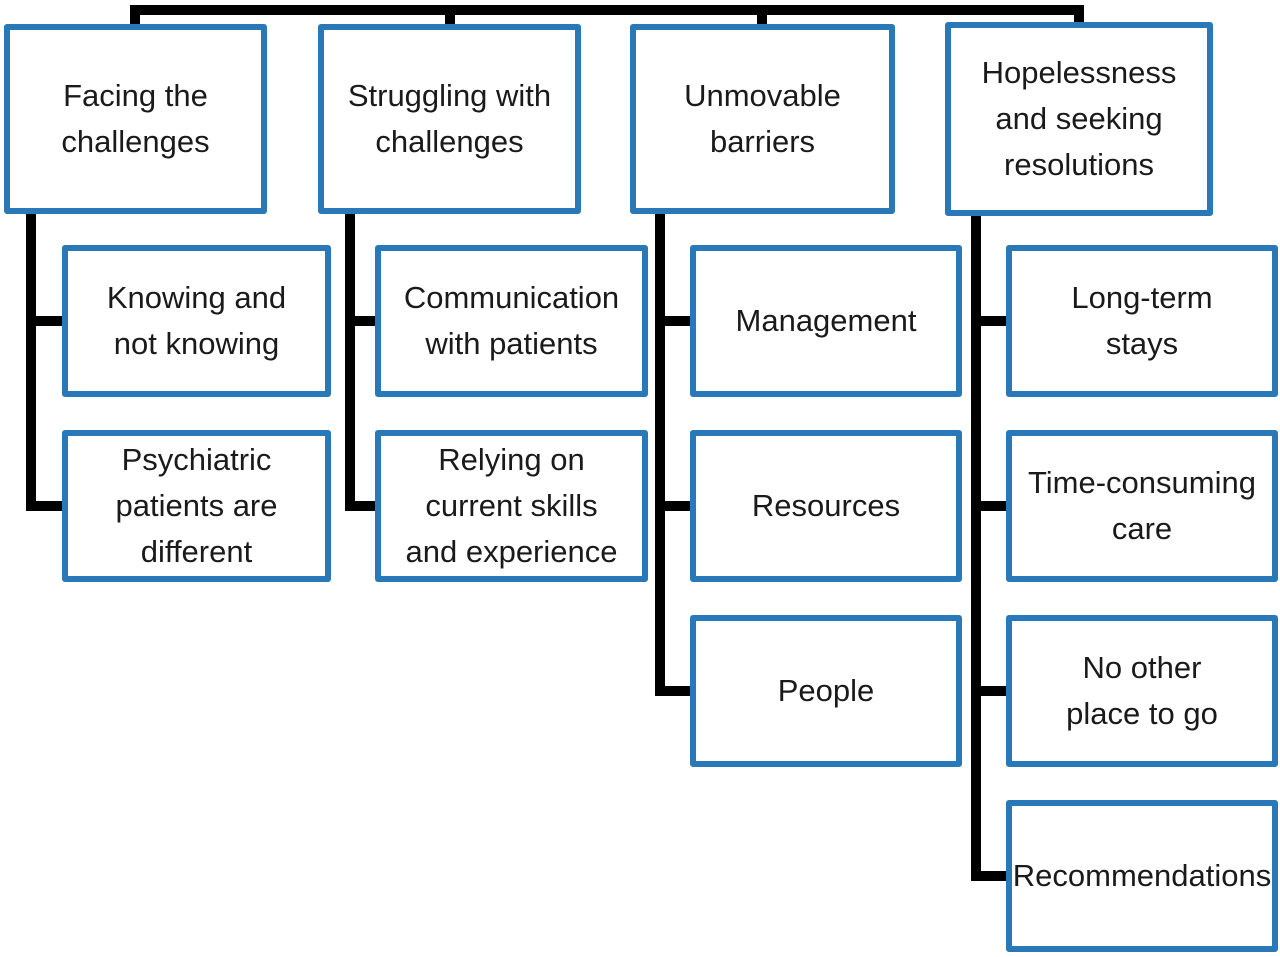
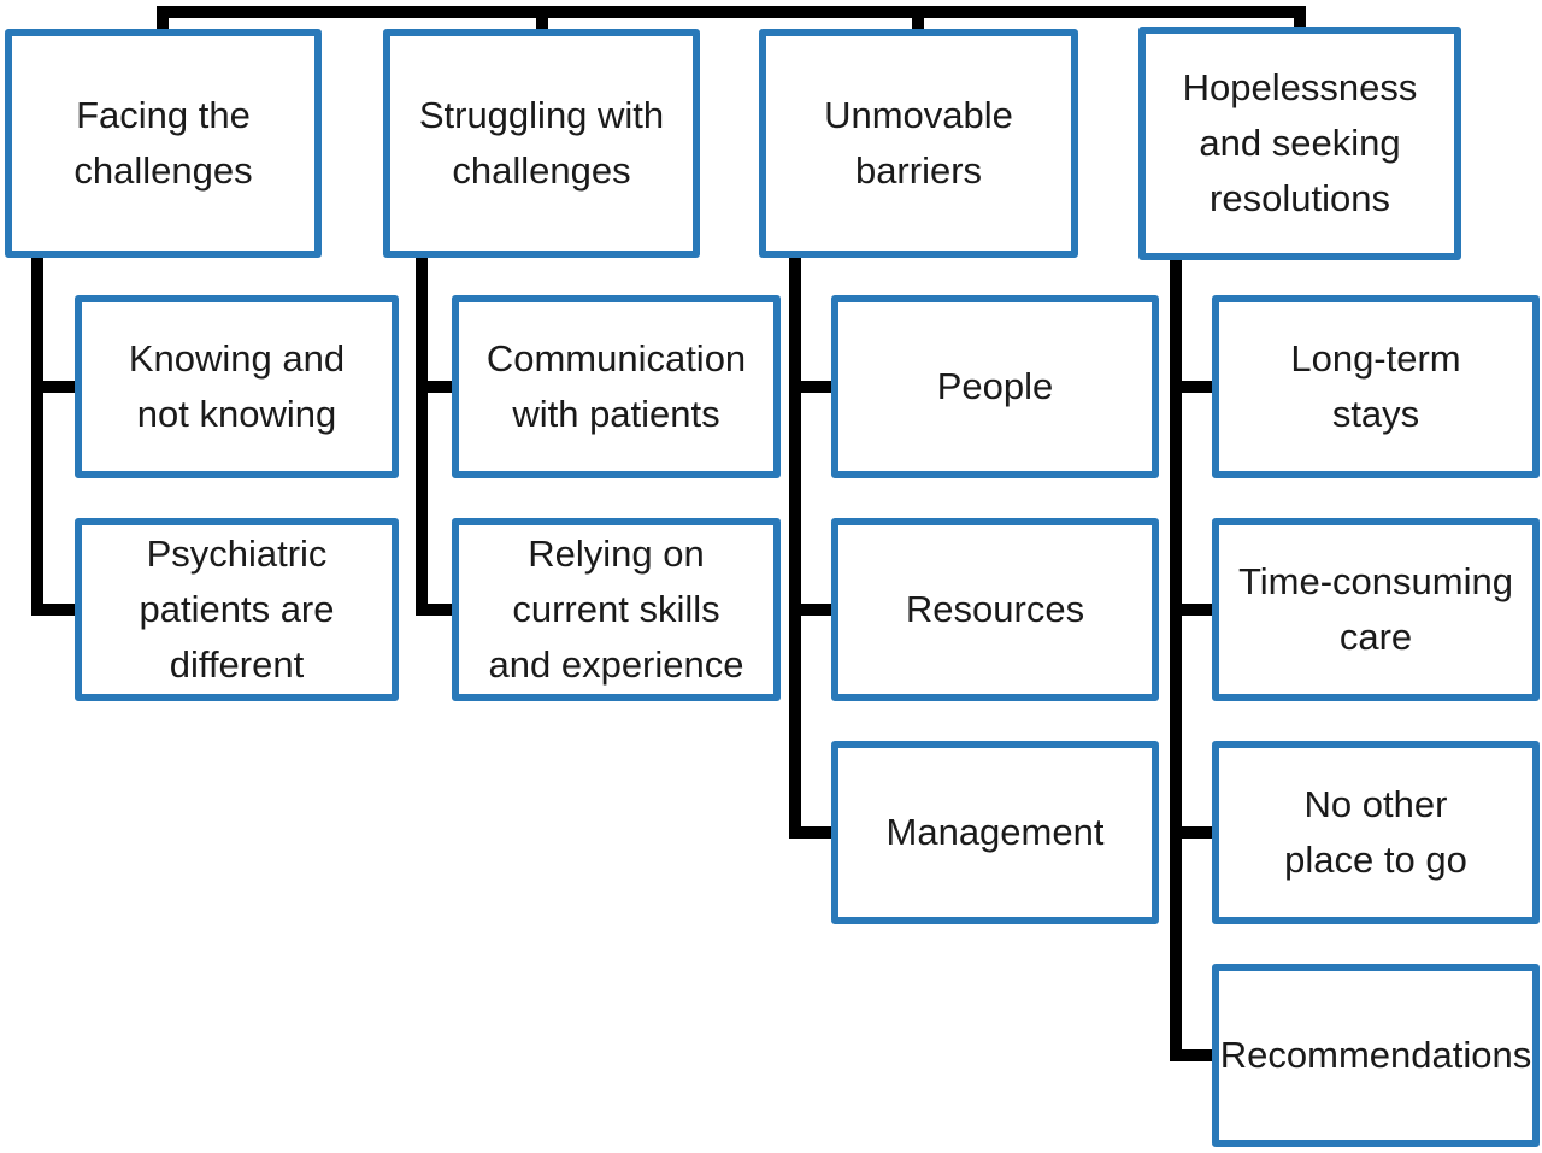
  Facing the
  challenges
  Knowing and
  not knowing
  Psychiatric
  patients are
  different
  Struggling with
  challenges
  Communication
  with patients
  Relying on
  current skills
  and experience
  Unmovable
  barriers
- Management
+ People
  Resources
- People
+ Management
  Hopelessness
  and seeking
  resolutions
  Long-term
  stays
  Time-consuming
  care
  No other
  place to go
  Recommendations
